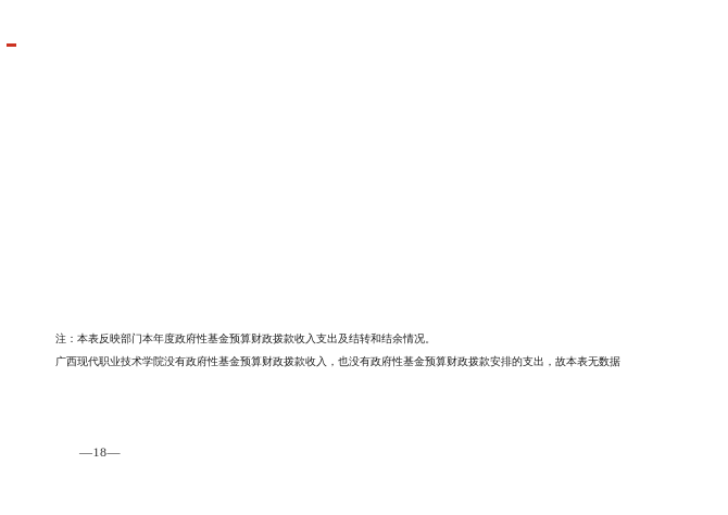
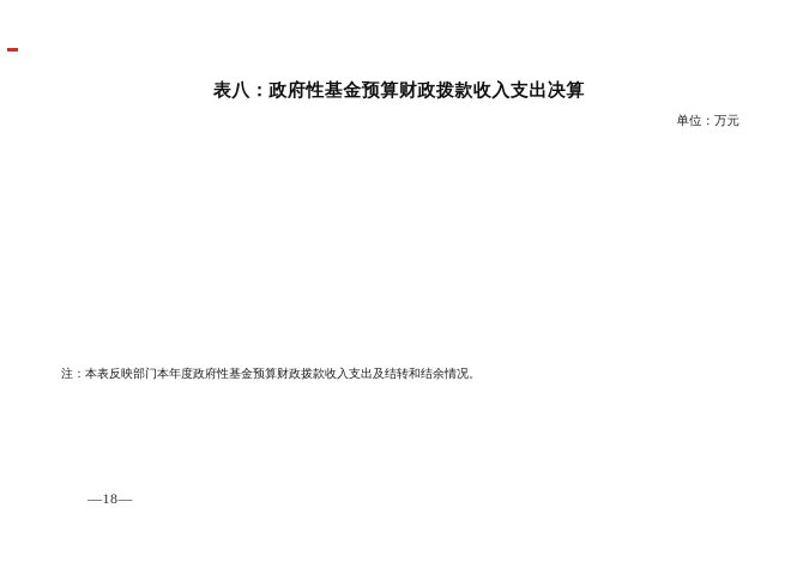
+ 表八：政府性基金预算财政拨款收入支出决算
+ 单位：万元
  注：本表反映部门本年度政府性基金预算财政拨款收入支出及结转和结余情况。
- 广西现代职业技术学院没有政府性基金预算财政拨款收入，也没有政府性基金预算财政拨款安排的支出，故本表无数据
  —18—
